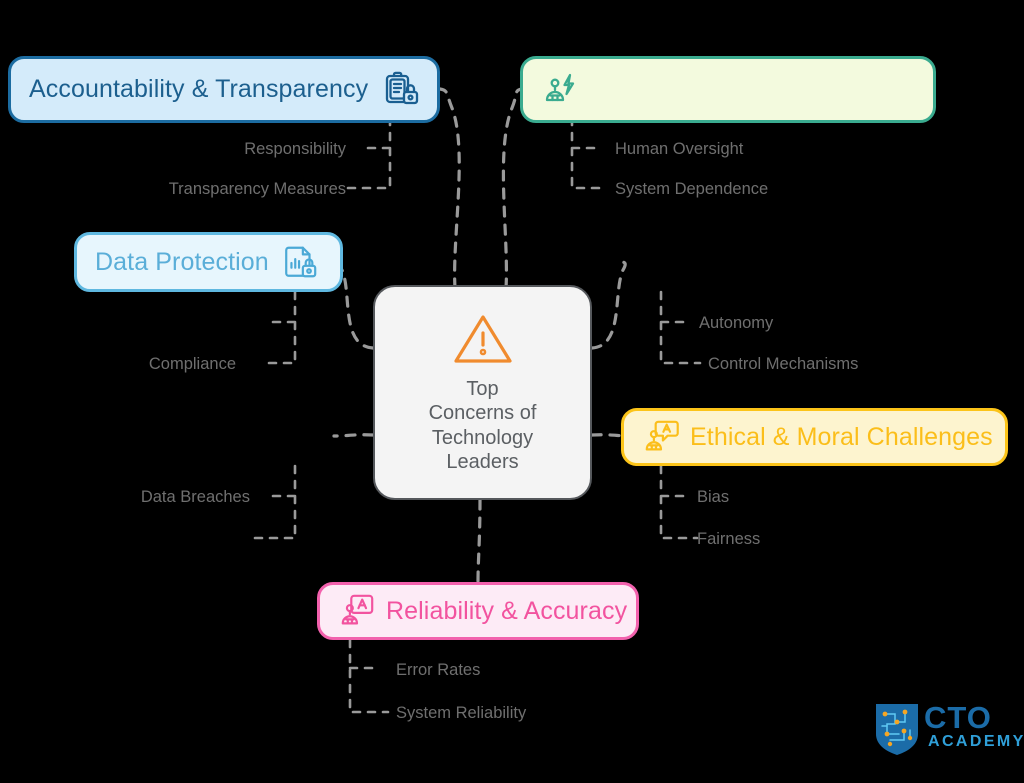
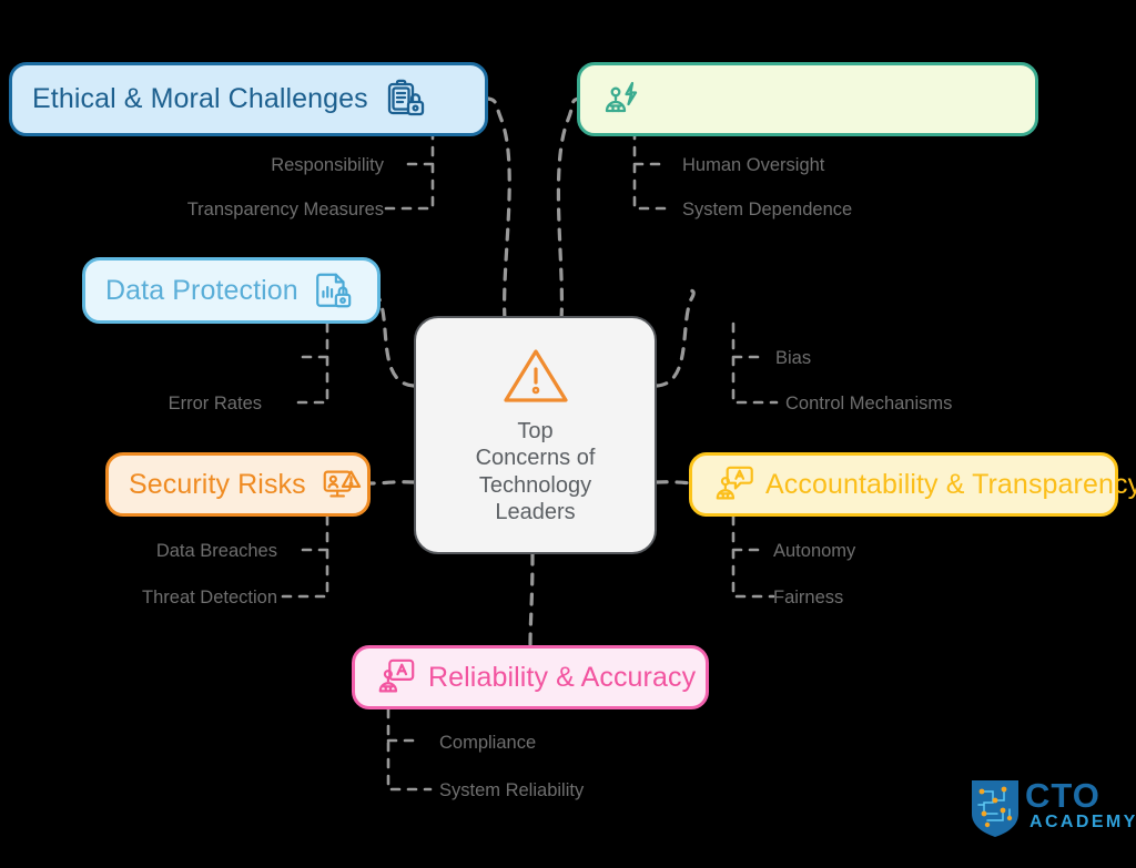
  Top
  Concerns of
  Technology
  Leaders
- Accountability & Transparency
+ Ethical & Moral Challenges
  Responsibility
  Transparency Measures
  Human Oversight
  System Dependence
  Data Protection
- Compliance
+ Error Rates
- Autonomy
+ Bias
  Control Mechanisms
+ Security Risks
  Data Breaches
+ Threat Detection
- Ethical & Moral Challenges
+ Accountability & Transparency
- Bias
+ Autonomy
  Fairness
  Reliability & Accuracy
- Error Rates
+ Compliance
  System Reliability
  CTO
  ACADEMY
